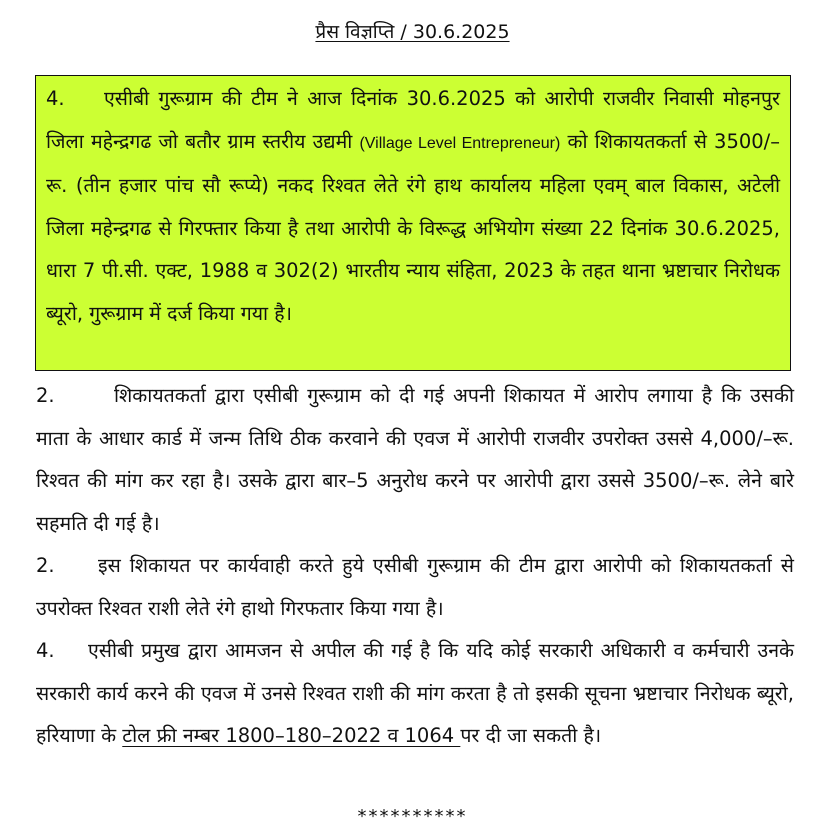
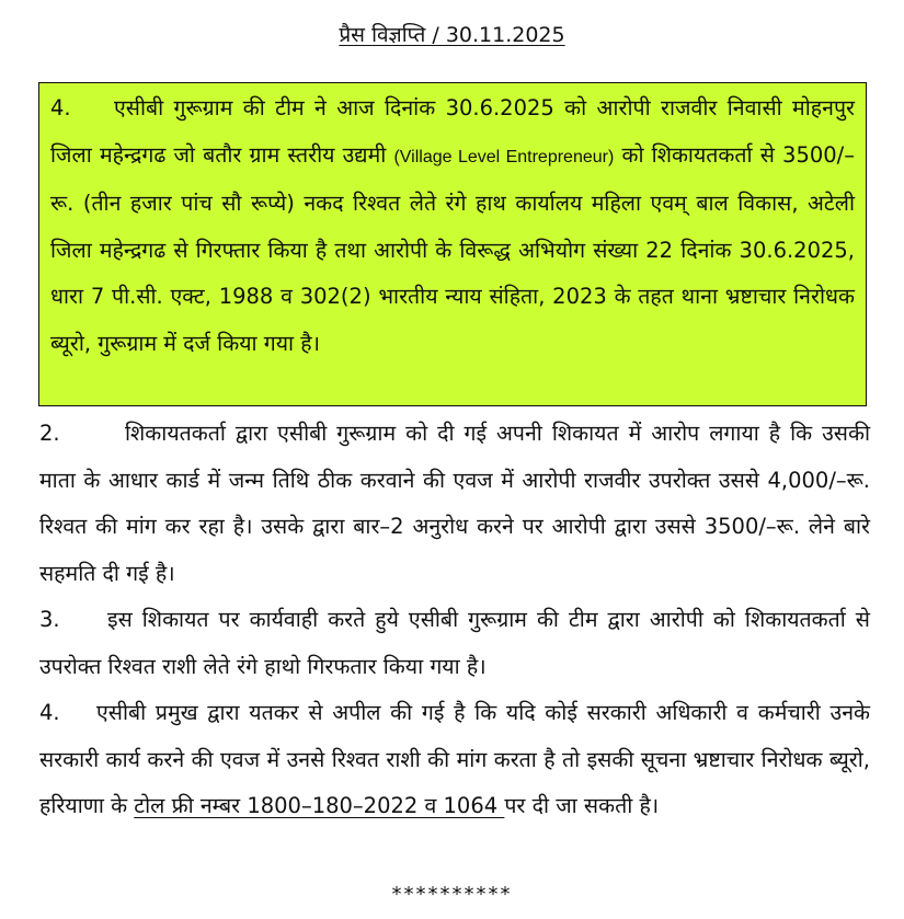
- प्रैस विज्ञप्ति / 30.6.2025
+ प्रैस विज्ञप्ति / 30.11.2025
  4. एसीबी गुरूग्राम की टीम ने आज दिनांक 30.6.2025 को आरोपी राजवीर निवासी मोहनपुर जिला महेन्द्रगढ जो बतौर ग्राम स्तरीय उद्यमी (Village Level Entrepreneur) को शिकायतकर्ता से 3500/–रू. (तीन हजार पांच सौ रूप्ये) नकद रिश्वत लेते रंगे हाथ कार्यालय महिला एवम् बाल विकास, अटेली जिला महेन्द्रगढ से गिरफ्तार किया है तथा आरोपी के विरूद्ध अभियोग संख्या 22 दिनांक 30.6.2025, धारा 7 पी.सी. एक्ट, 1988 व 302(2) भारतीय न्याय संहिता, 2023 के तहत थाना भ्रष्टाचार निरोधक ब्यूरो, गुरूग्राम में दर्ज किया गया है।
- 2. शिकायतकर्ता द्वारा एसीबी गुरूग्राम को दी गई अपनी शिकायत में आरोप लगाया है कि उसकी माता के आधार कार्ड में जन्म तिथि ठीक करवाने की एवज में आरोपी राजवीर उपरोक्त उससे 4,000/–रू. रिश्वत की मांग कर रहा है। उसके द्वारा बार–5 अनुरोध करने पर आरोपी द्वारा उससे 3500/–रू. लेने बारे सहमति दी गई है।
+ 2. शिकायतकर्ता द्वारा एसीबी गुरूग्राम को दी गई अपनी शिकायत में आरोप लगाया है कि उसकी माता के आधार कार्ड में जन्म तिथि ठीक करवाने की एवज में आरोपी राजवीर उपरोक्त उससे 4,000/–रू. रिश्वत की मांग कर रहा है। उसके द्वारा बार–2 अनुरोध करने पर आरोपी द्वारा उससे 3500/–रू. लेने बारे सहमति दी गई है।
- 2. इस शिकायत पर कार्यवाही करते हुये एसीबी गुरूग्राम की टीम द्वारा आरोपी को शिकायतकर्ता से उपरोक्त रिश्वत राशी लेते रंगे हाथो गिरफतार किया गया है।
+ 3. इस शिकायत पर कार्यवाही करते हुये एसीबी गुरूग्राम की टीम द्वारा आरोपी को शिकायतकर्ता से उपरोक्त रिश्वत राशी लेते रंगे हाथो गिरफतार किया गया है।
- 4. एसीबी प्रमुख द्वारा आमजन से अपील की गई है कि यदि कोई सरकारी अधिकारी व कर्मचारी उनके सरकारी कार्य करने की एवज में उनसे रिश्वत राशी की मांग करता है तो इसकी सूचना भ्रष्टाचार निरोधक ब्यूरो, हरियाणा के टोल फ्री नम्बर 1800–180–2022 व 1064 पर दी जा सकती है।
+ 4. एसीबी प्रमुख द्वारा यतकर से अपील की गई है कि यदि कोई सरकारी अधिकारी व कर्मचारी उनके सरकारी कार्य करने की एवज में उनसे रिश्वत राशी की मांग करता है तो इसकी सूचना भ्रष्टाचार निरोधक ब्यूरो, हरियाणा के टोल फ्री नम्बर 1800–180–2022 व 1064 पर दी जा सकती है।
  **********
